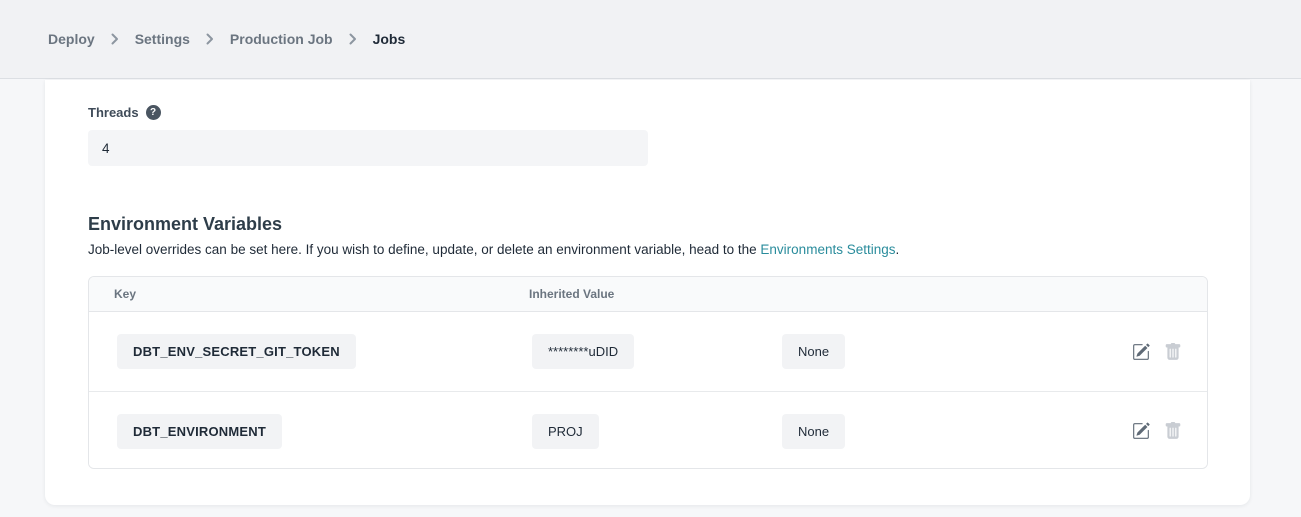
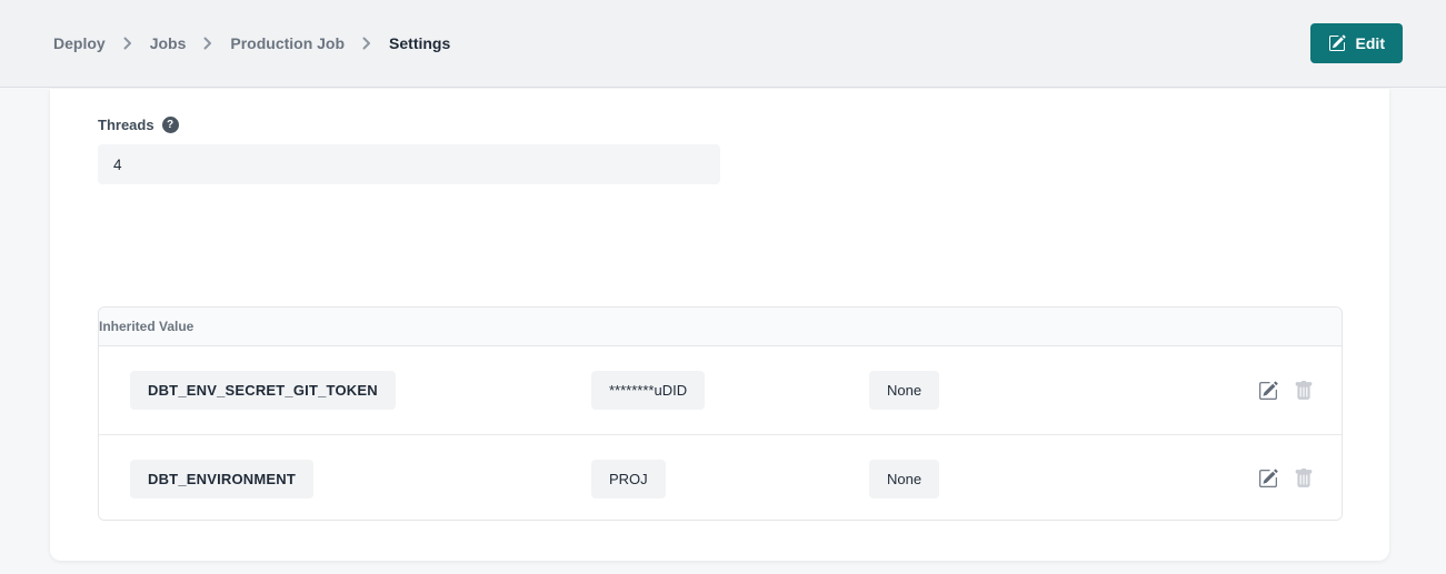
  Deploy
- Settings
+ Jobs
  Production Job
- Jobs
+ Settings
+ Edit
  Threads
  ?
  4
- Environment Variables
- Job-level overrides can be set here. If you wish to define, update, or delete an environment variable, head to the Environments Settings.
- Key
  Inherited Value
  DBT_ENV_SECRET_GIT_TOKEN
  ********uDID
  None
  DBT_ENVIRONMENT
  PROJ
  None
